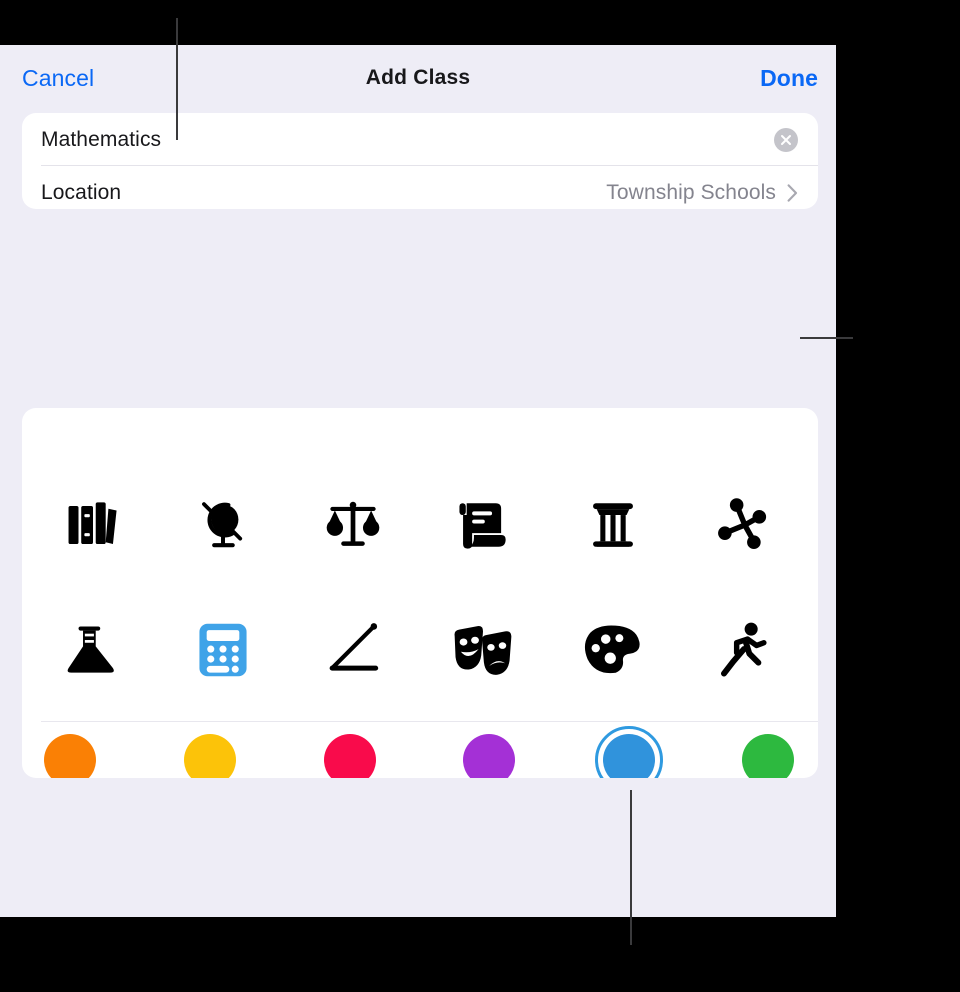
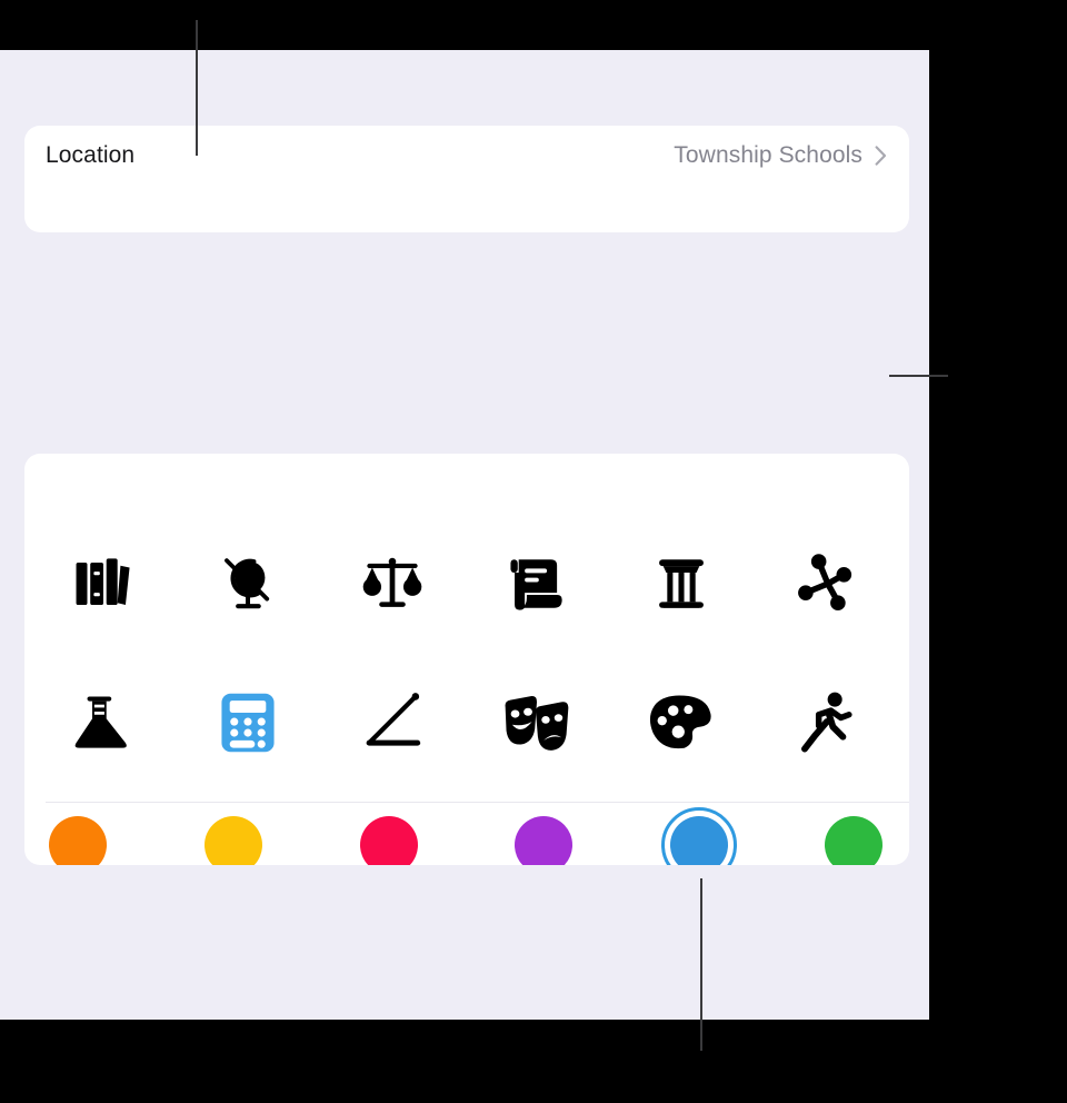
- Cancel
- Add Class
- Done
- Mathematics
  Location
  Township Schools
